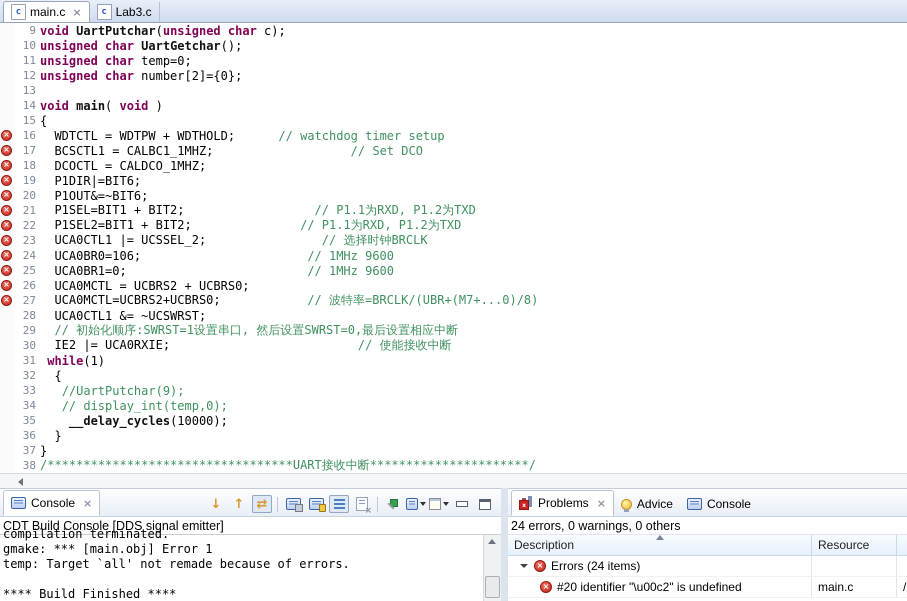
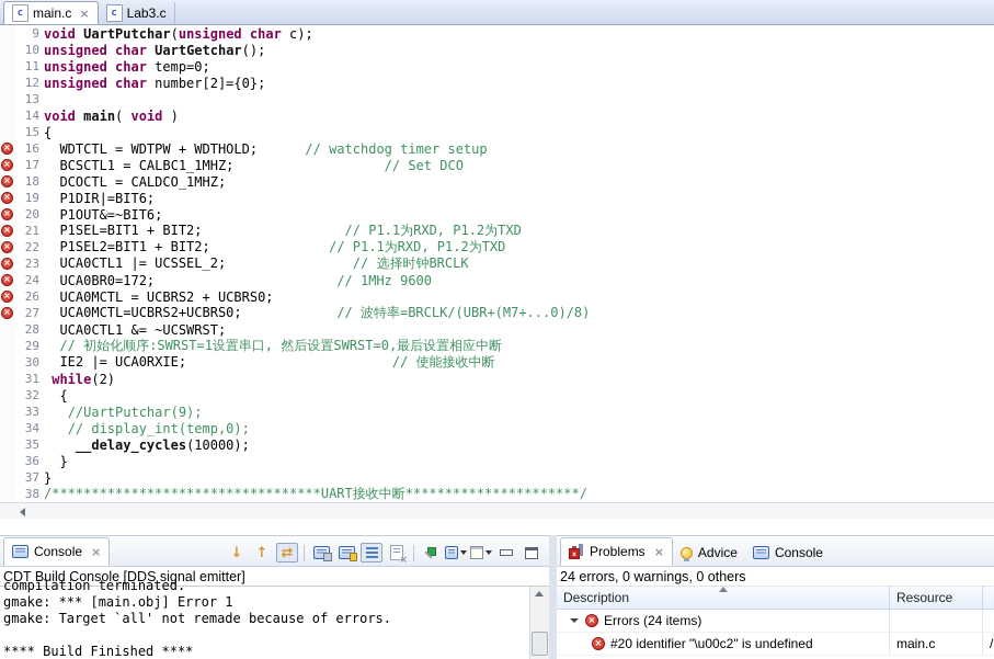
  main.c
  Lab3.c
  9
  void UartPutchar(unsigned char c);
  10
  unsigned char UartGetchar();
  11
  unsigned char temp=0;
  12
  unsigned char number[2]={0};
  13
  14
  void main( void )
  15
  {
  16
  WDTCTL = WDTPW + WDTHOLD; // watchdog timer setup
  17
  BCSCTL1 = CALBC1_1MHZ; // Set DCO
  18
  DCOCTL = CALDCO_1MHZ;
  19
  P1DIR|=BIT6;
  20
  P1OUT&=~BIT6;
  21
  P1SEL=BIT1 + BIT2; // P1.1为RXD, P1.2为TXD
  22
  P1SEL2=BIT1 + BIT2; // P1.1为RXD, P1.2为TXD
  23
  UCA0CTL1 |= UCSSEL_2; // 选择时钟BRCLK
  24
- UCA0BR0=106; // 1MHz 9600
+ UCA0BR0=172; // 1MHz 9600
- 25
- UCA0BR1=0; // 1MHz 9600
  26
  UCA0MCTL = UCBRS2 + UCBRS0;
  27
  UCA0MCTL=UCBRS2+UCBRS0; // 波特率=BRCLK/(UBR+(M7+...0)/8)
  28
  UCA0CTL1 &= ~UCSWRST;
  29
  // 初始化顺序:SWRST=1设置串口, 然后设置SWRST=0,最后设置相应中断
  30
  IE2 |= UCA0RXIE; // 使能接收中断
  31
- while(1)
+ while(2)
  32
  {
  33
  //UartPutchar(9);
  34
  // display_int(temp,0);
  35
  __delay_cycles(10000);
  36
  }
  37
  }
  38
  /**********************************UART接收中断**********************/
  Console
  ↓
  ↑
  ⇄
  CDT Build Console [DDS signal emitter]
  compilation terminated.
  gmake: *** [main.obj] Error 1
- temp: Target `all' not remade because of errors.
+ gmake: Target `all' not remade because of errors.
  **** Build Finished ****
  Problems
  Advice
  Console
  24 errors, 0 warnings, 0 others
  Description
  Resource
  Errors (24 items)
  #20 identifier "\u00c2" is undefined
  main.c
  /
